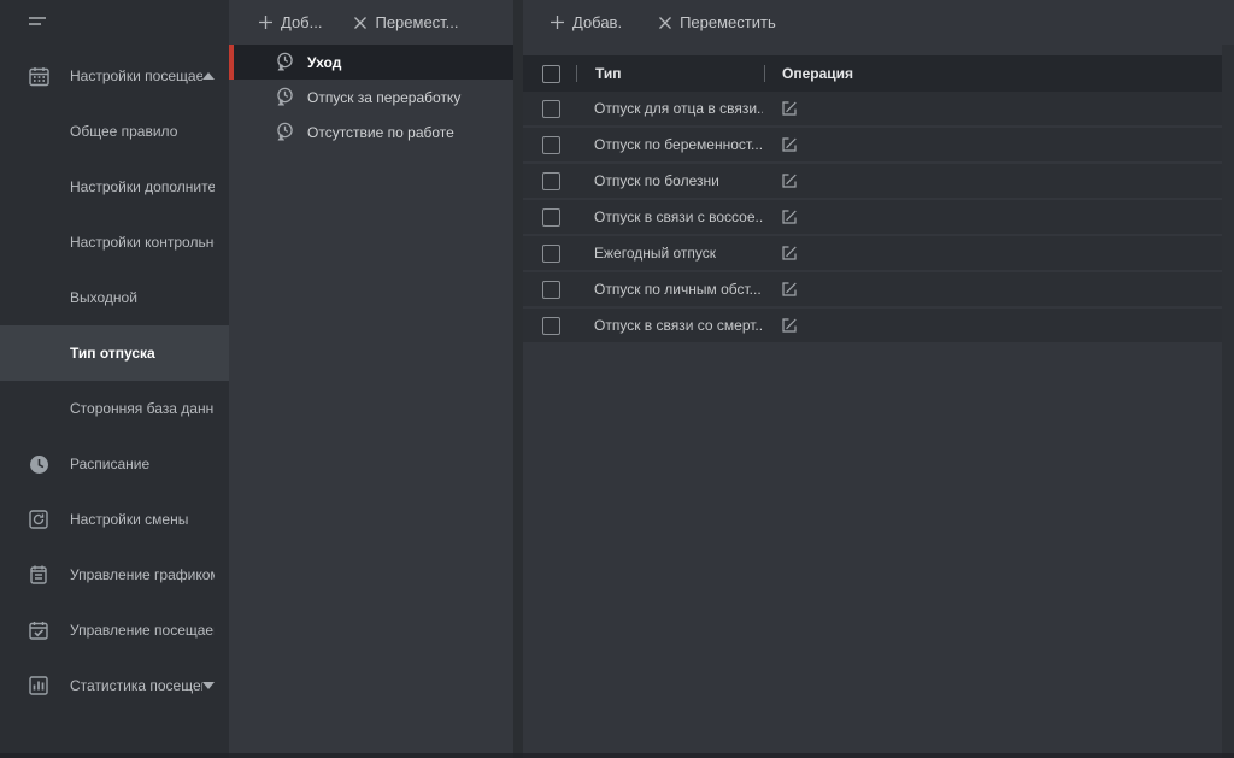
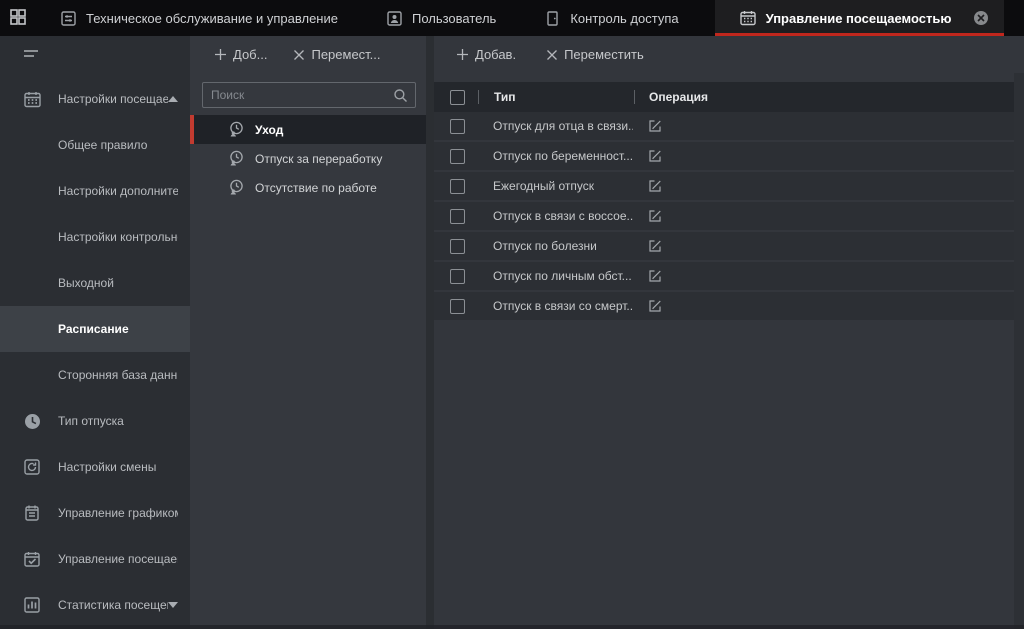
+ Техническое обслуживание и управление
+ Пользователь
+ Контроль доступа
+ Управление посещаемостью
  Настройки посещае
  Общее правило
  Настройки дополните
  Настройки контрольн
  Выходной
- Тип отпуска
+ Расписание
  Сторонняя база данн
- Расписание
+ Тип отпуска
  Настройки смены
  Управление графико
  Управление посещае
  Статистика посеще
  Доб...
  Перемест...
+ Поиск
  Уход
  Отпуск за переработку
  Отсутствие по работе
  Добав.
  Переместить
  Тип
  Операция
  Отпуск для отца в связи.
  Отпуск по беременност...
- Отпуск по болезни
+ Ежегодный отпуск
  Отпуск в связи с воссое..
- Ежегодный отпуск
+ Отпуск по болезни
  Отпуск по личным обст...
  Отпуск в связи со смерт..
